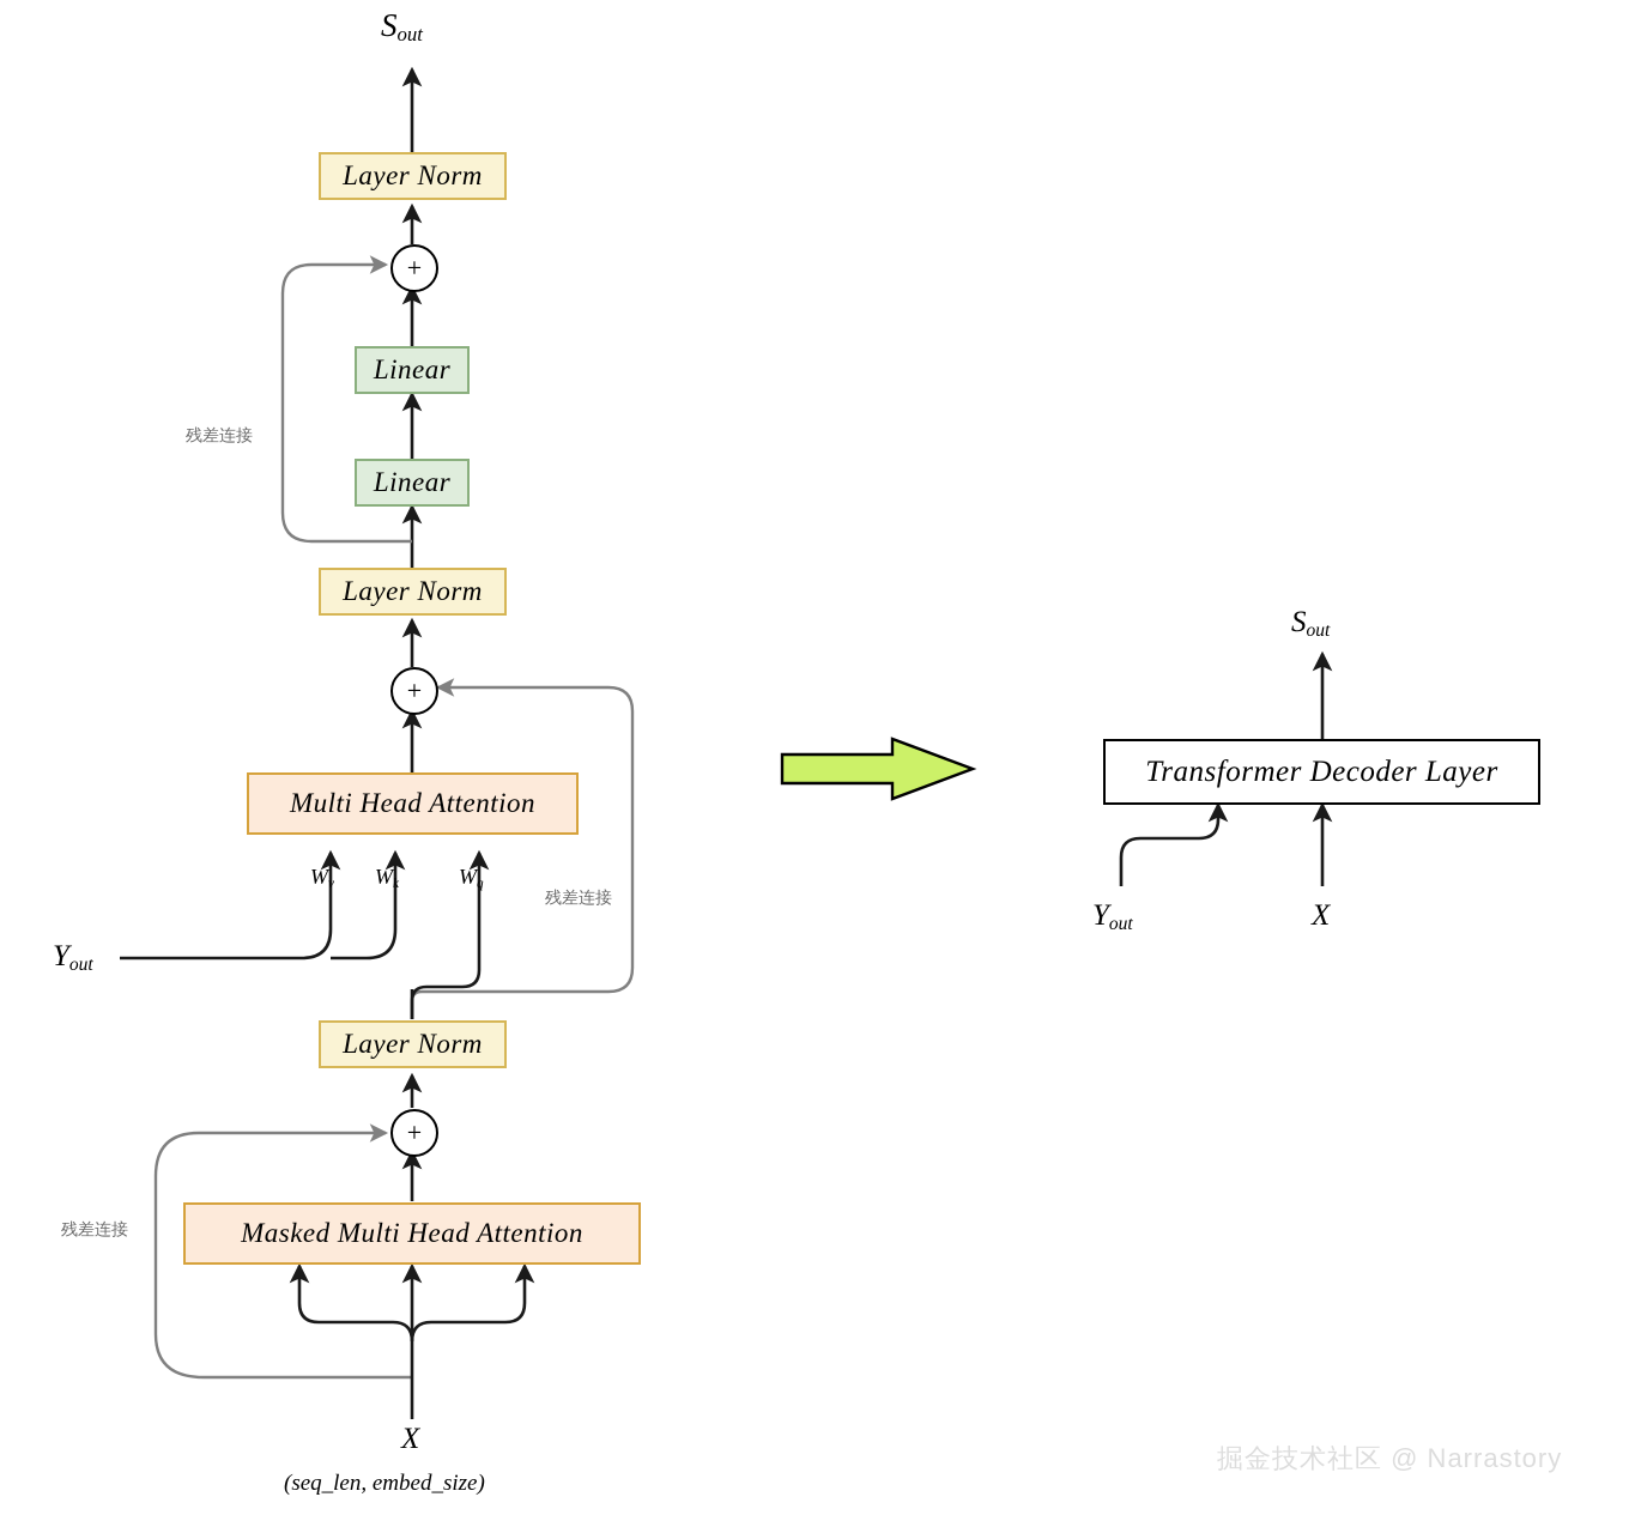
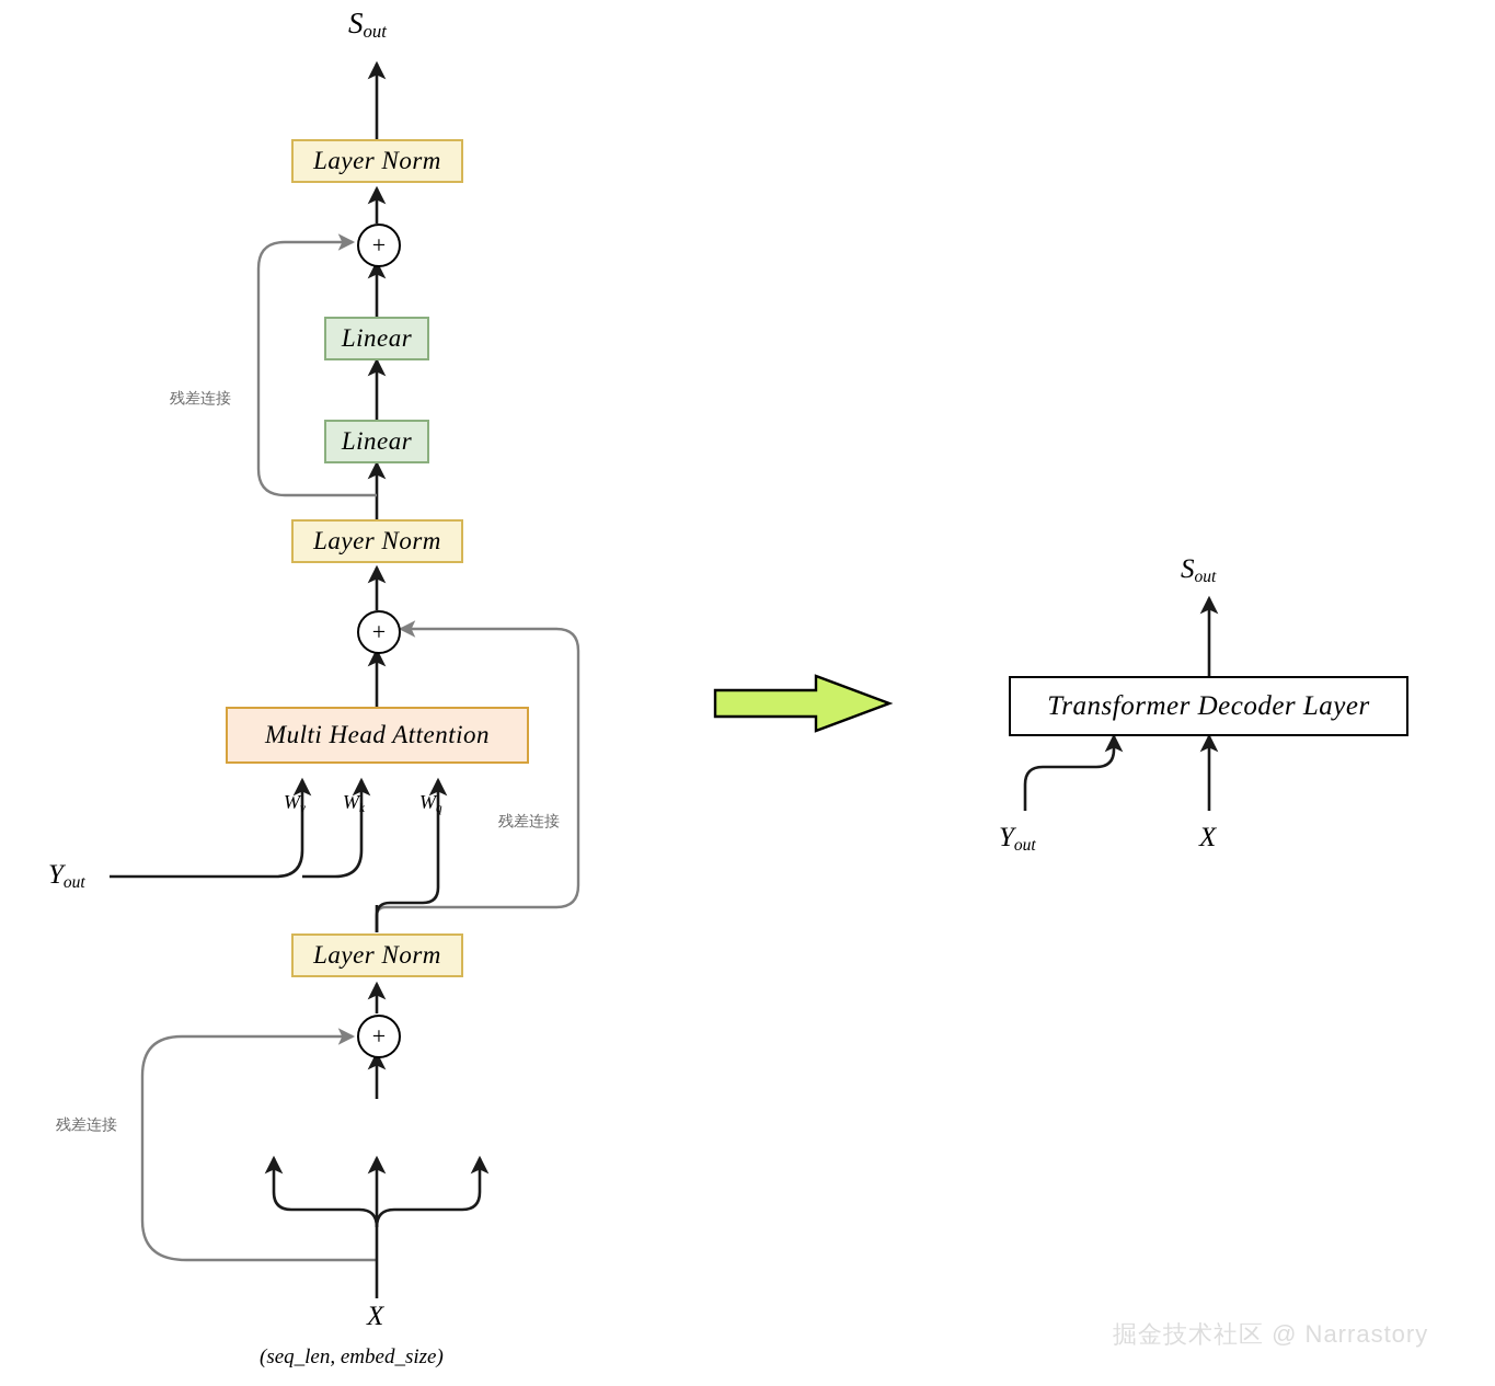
  Layer Norm
  Linear
  Linear
  Layer Norm
  Multi Head Attention
  Layer Norm
- Masked Multi Head Attention
  +
  +
  +
  Sout
  Wv
  Wk
  Wq
  Yout
  X
  (seq_len, embed_size)
  残差连接
  残差连接
  残差连接
  Transformer Decoder Layer
  Sout
  Yout
  X
  掘金技术社区 @ Narrastory
